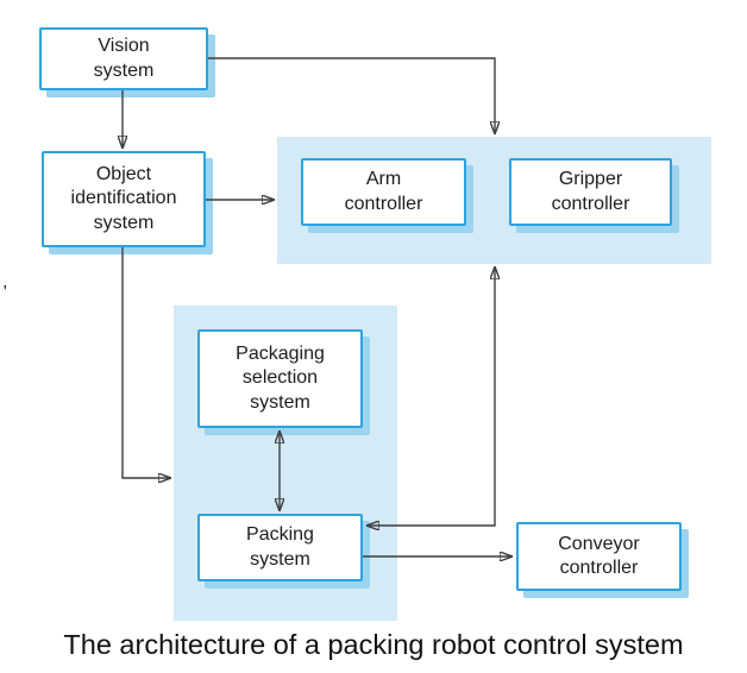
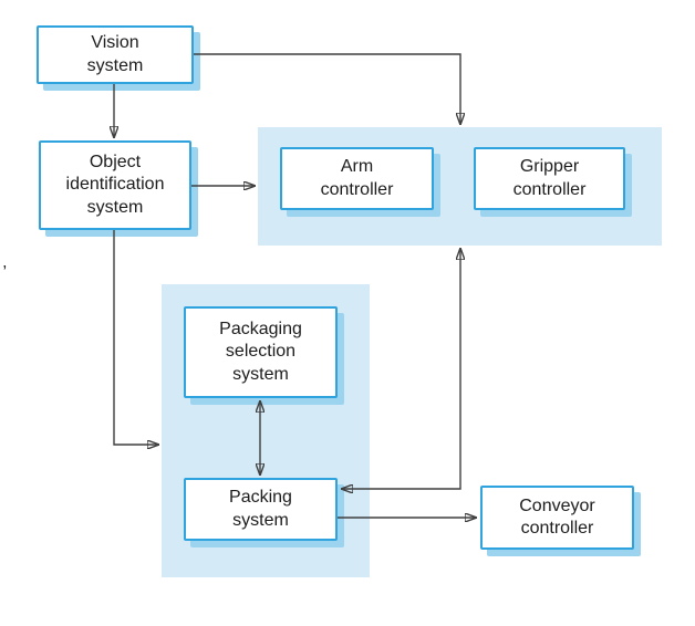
  Vision
  system
  Object
  identification
  system
  Arm
  controller
  Gripper
  controller
  Packaging
  selection
  system
  Packing
  system
  Conveyor
  controller
- The architecture of a packing robot control system
